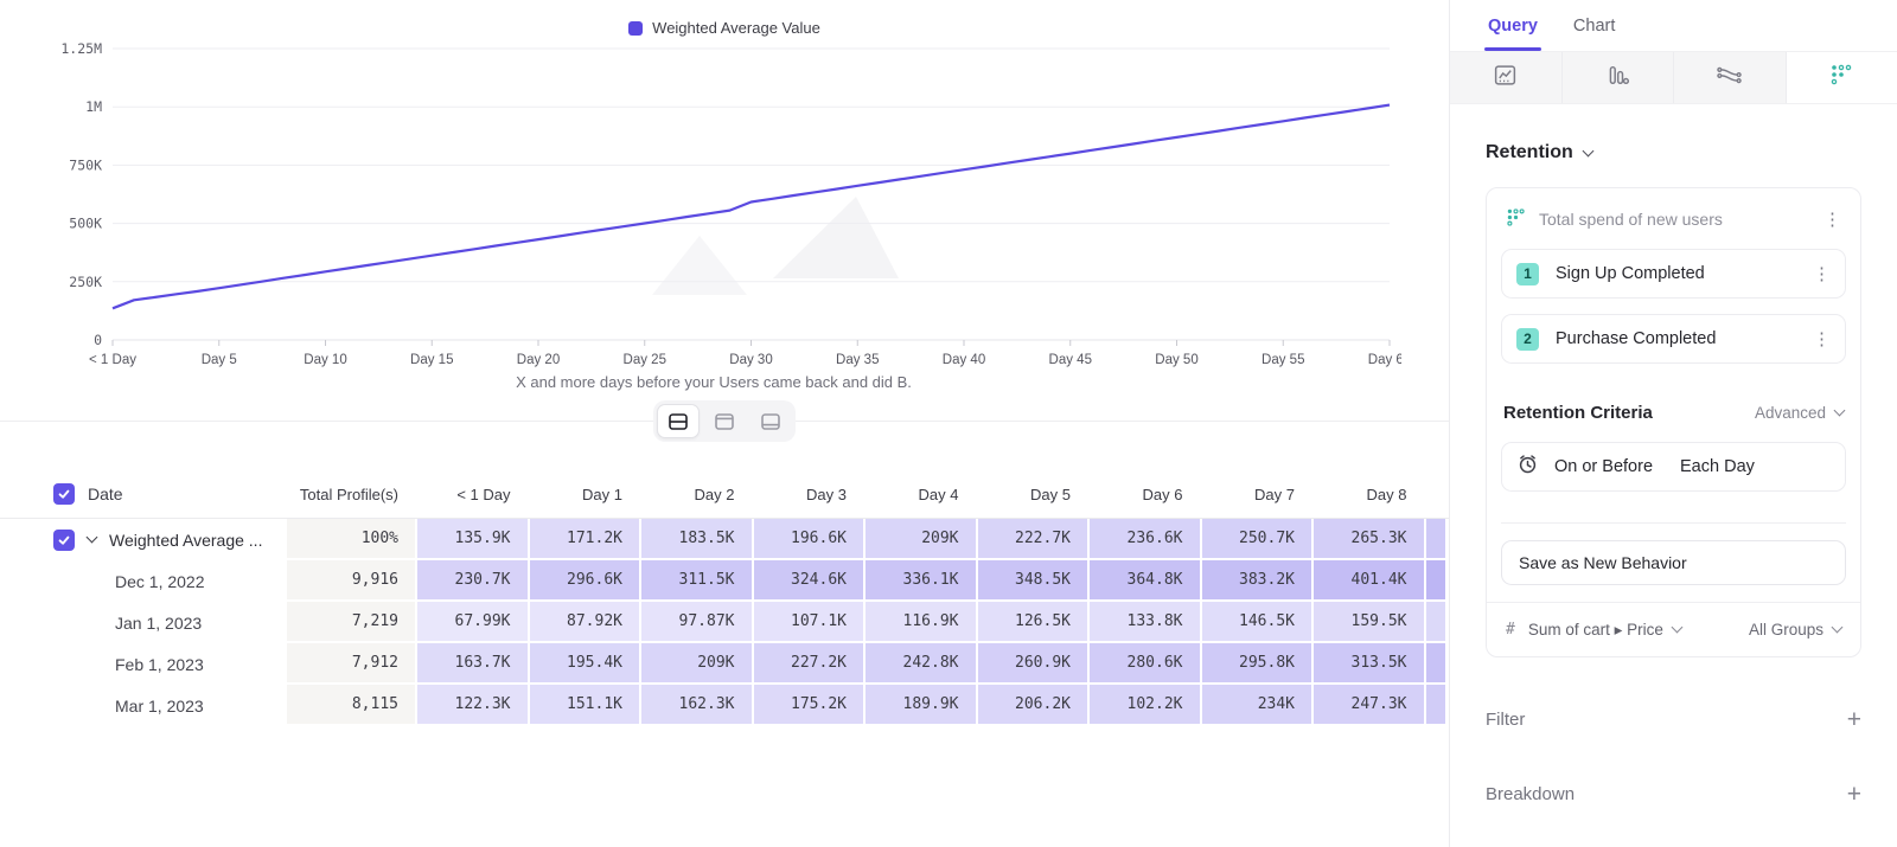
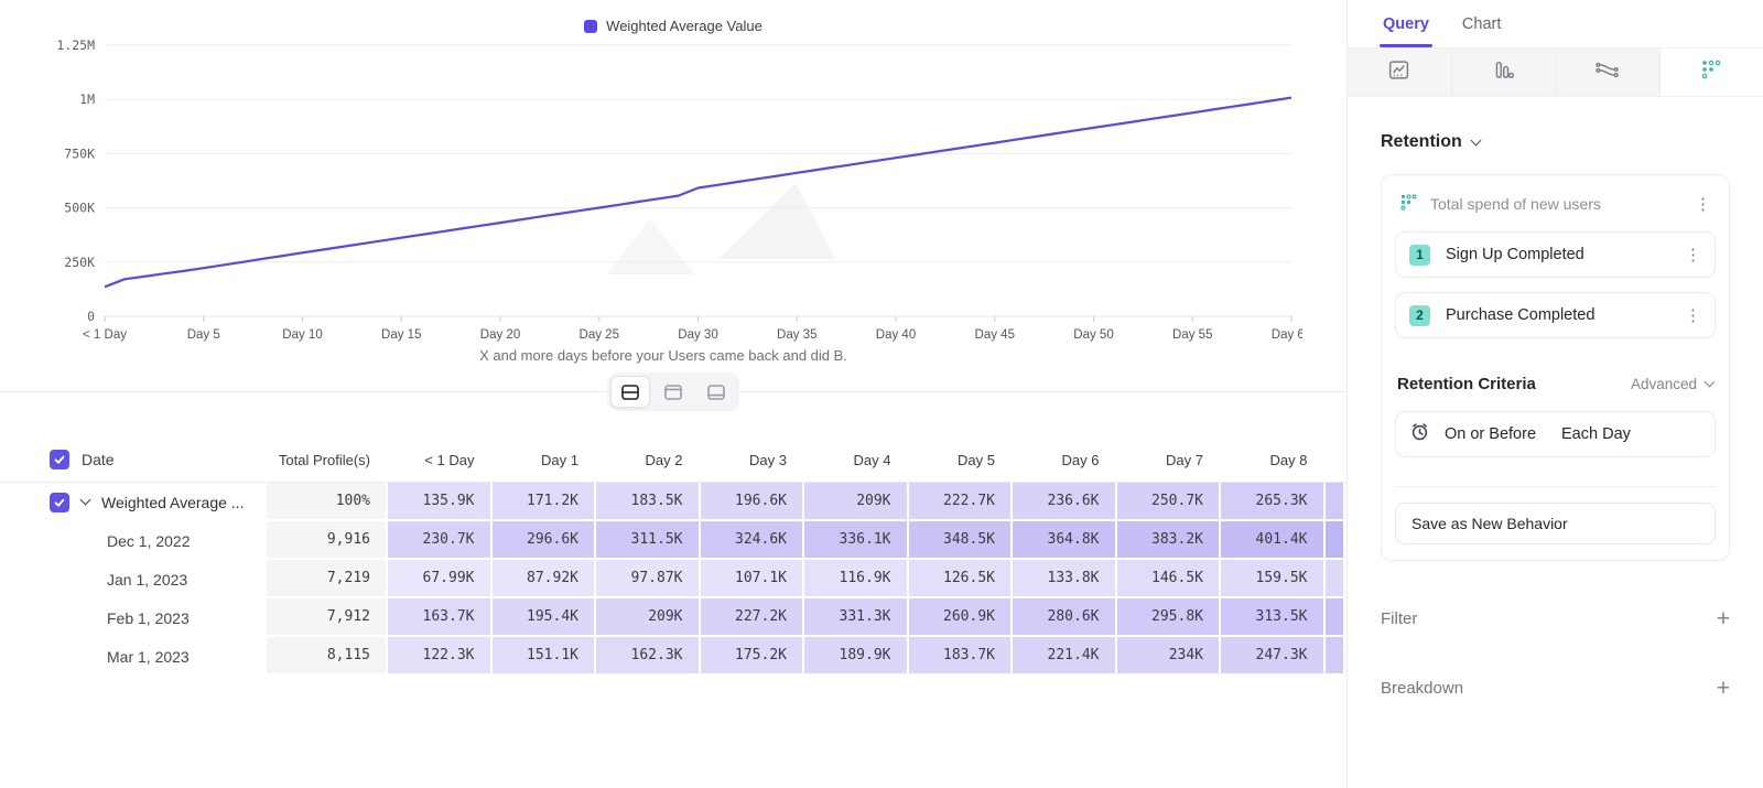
  Weighted Average Value
  1.25M
  1M
  750K
  500K
  250K
  0
  < 1 Day
  Day 5
  Day 10
  Day 15
  Day 20
  Day 25
  Day 30
  Day 35
  Day 40
  Day 45
  Day 50
  Day 55
  Day 6
  X and more days before your Users came back and did B.
  Date
  Total Profile(s)
  < 1 Day
  Day 1
  Day 2
  Day 3
  Day 4
  Day 5
  Day 6
  Day 7
  Day 8
  Weighted Average ...
  100%
  135.9K
  171.2K
  183.5K
  196.6K
  209K
  222.7K
  236.6K
  250.7K
  265.3K
  Dec 1, 2022
  9,916
  230.7K
  296.6K
  311.5K
  324.6K
  336.1K
  348.5K
  364.8K
  383.2K
  401.4K
  Jan 1, 2023
  7,219
  67.99K
  87.92K
  97.87K
  107.1K
  116.9K
  126.5K
  133.8K
  146.5K
  159.5K
  Feb 1, 2023
  7,912
  163.7K
  195.4K
  209K
  227.2K
- 242.8K
+ 331.3K
  260.9K
  280.6K
  295.8K
  313.5K
  Mar 1, 2023
  8,115
  122.3K
  151.1K
  162.3K
  175.2K
  189.9K
- 206.2K
+ 183.7K
- 102.2K
+ 221.4K
  234K
  247.3K
  Query
  Chart
  Retention
  Total spend of new users
  ⋮
  1
  Sign Up Completed
  ⋮
  2
  Purchase Completed
  ⋮
  Retention Criteria
  Advanced
  On or Before
  Each Day
  Save as New Behavior
- #
- Sum of cart ▸ Price
- All Groups
  Filter
  +
  Breakdown
  +
